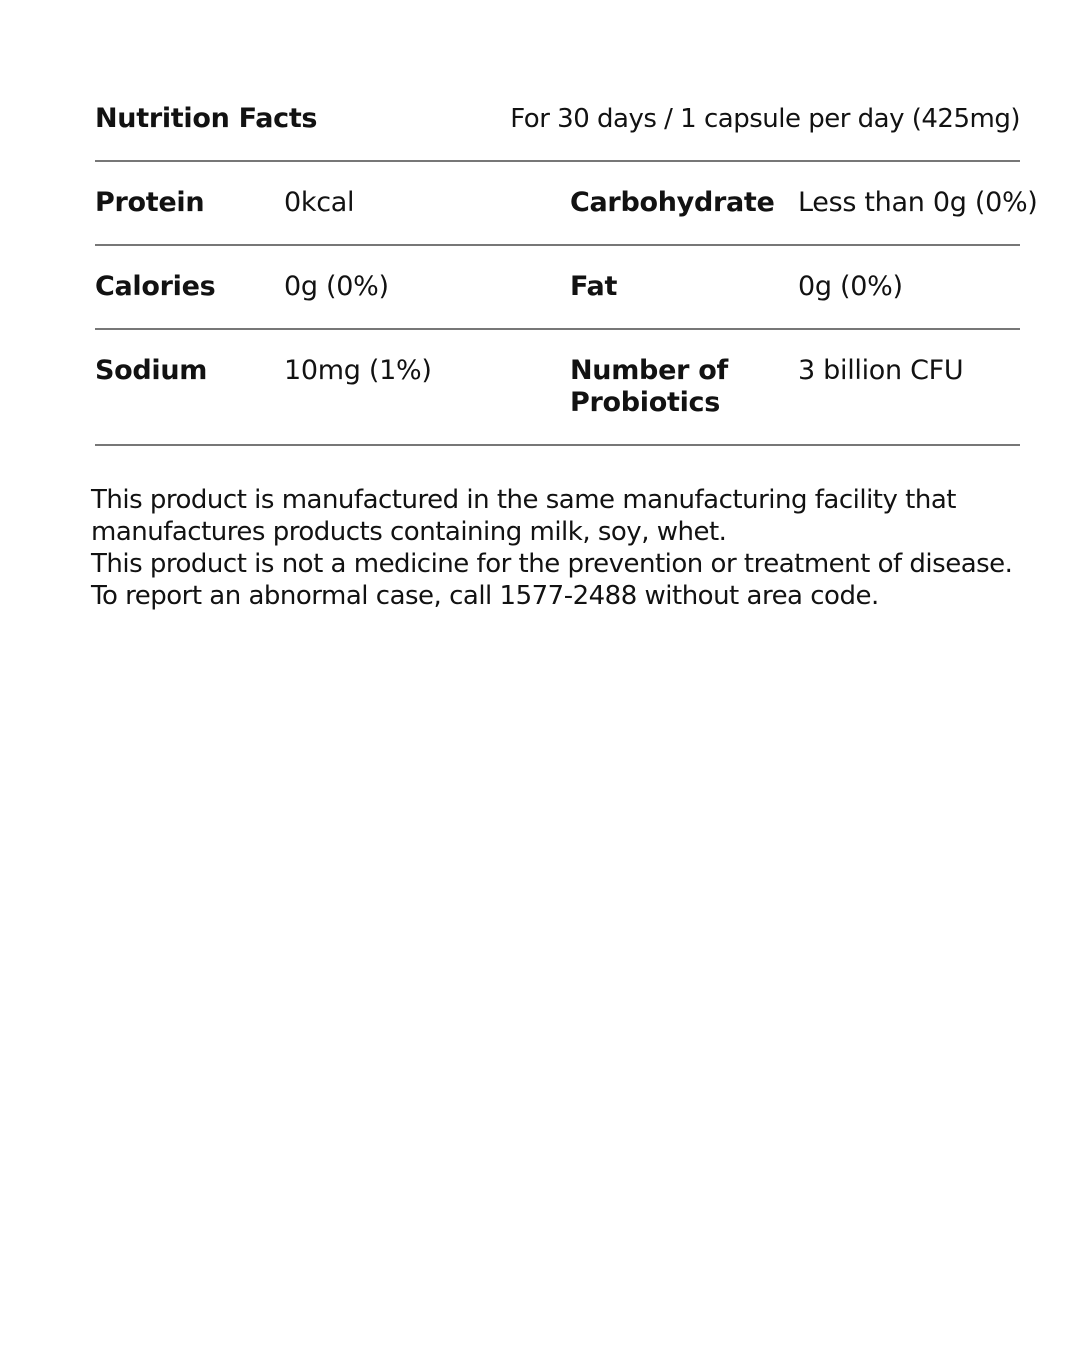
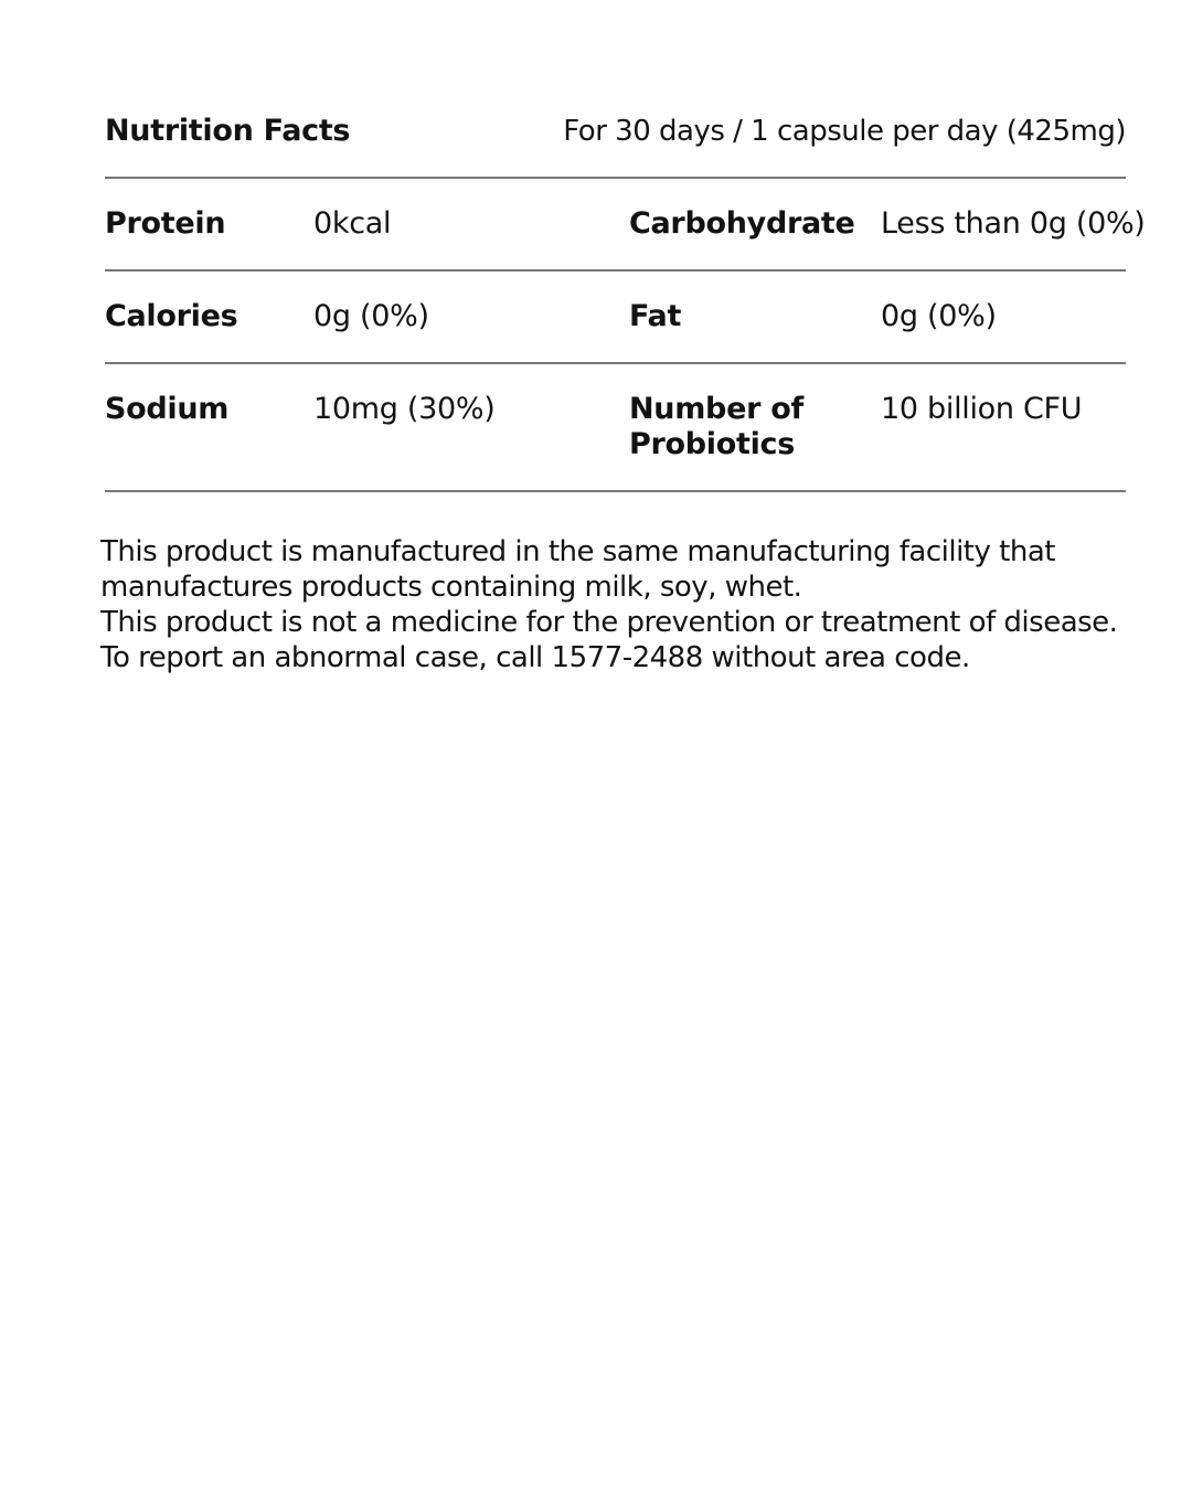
  Nutrition Facts
  For 30 days / 1 capsule per day (425mg)
  Protein
  0kcal
  Carbohydrate
  Less than 0g (0%)
  Calories
  0g (0%)
  Fat
  0g (0%)
  Sodium
- 10mg (1%)
+ 10mg (30%)
  Number of Probiotics
- 3 billion CFU
+ 10 billion CFU
  This product is manufactured in the same manufacturing facility that
  manufactures products containing milk, soy, whet.
  This product is not a medicine for the prevention or treatment of disease.
  To report an abnormal case, call 1577-2488 without area code.
